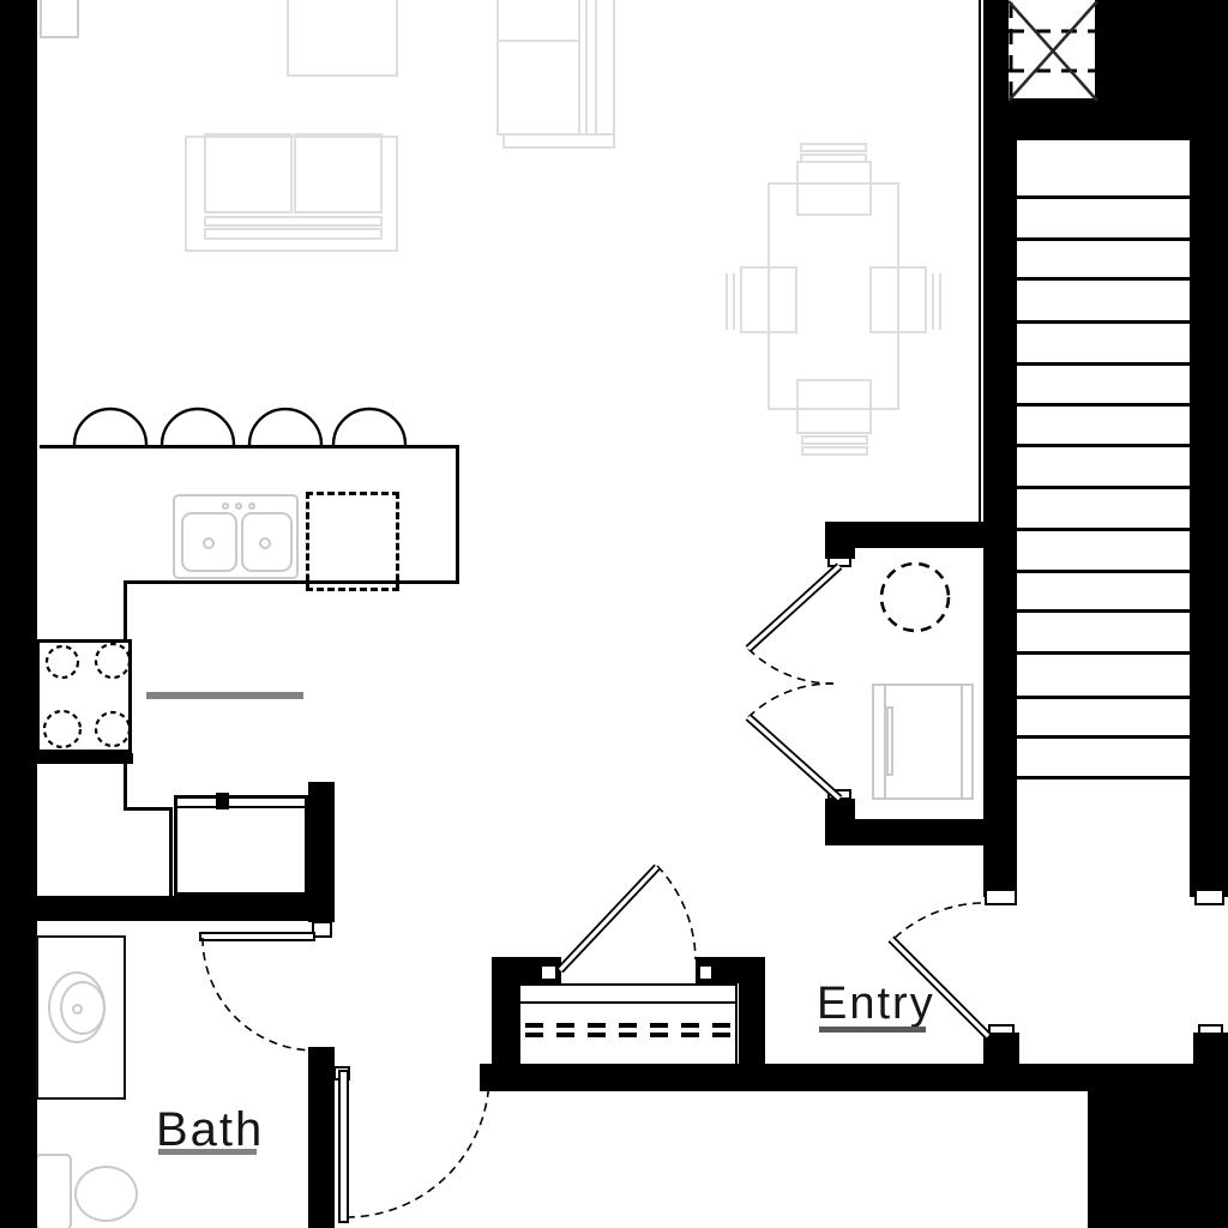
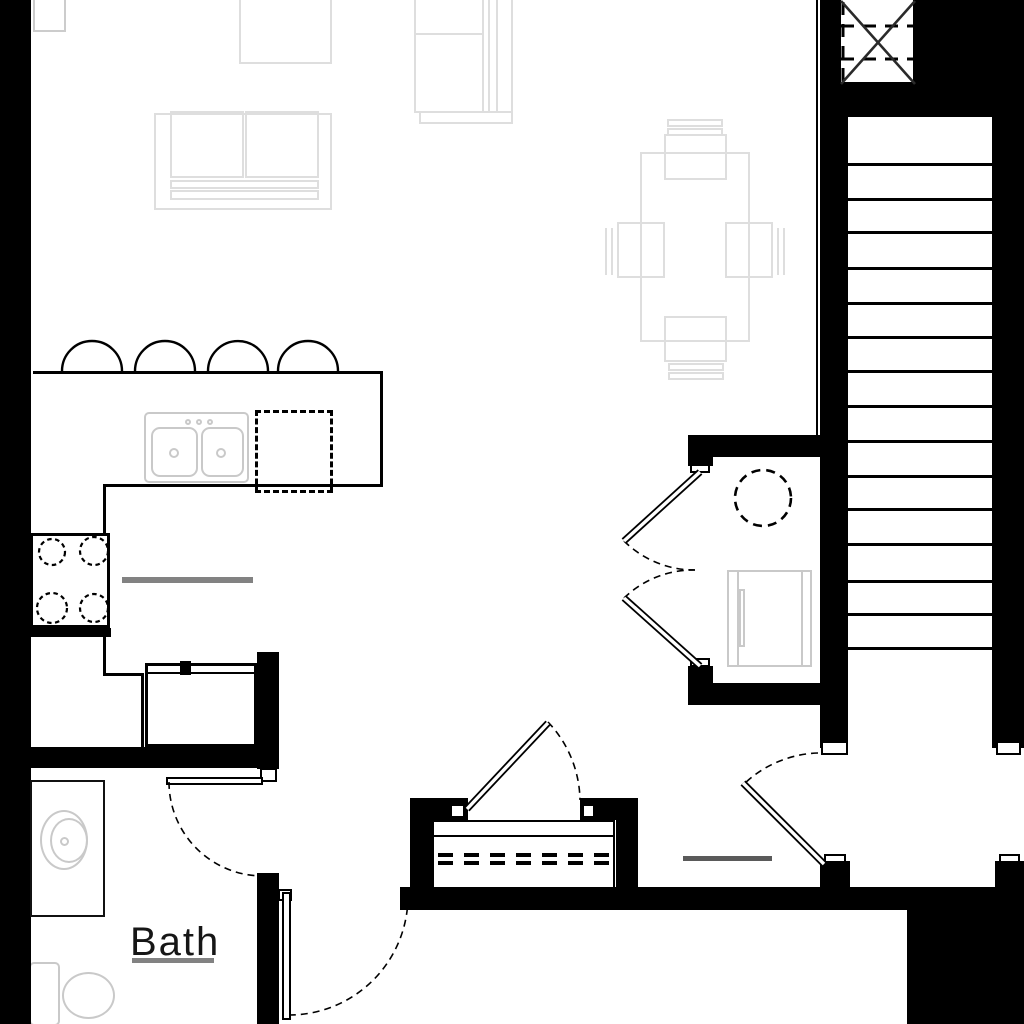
  Bath
- Entry
